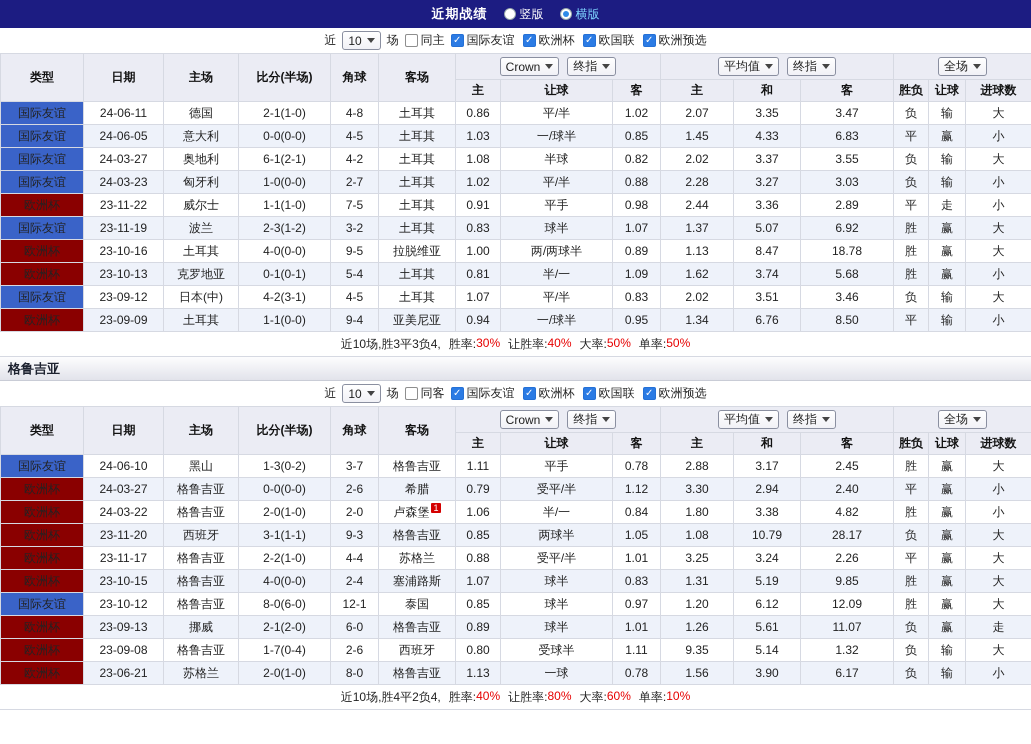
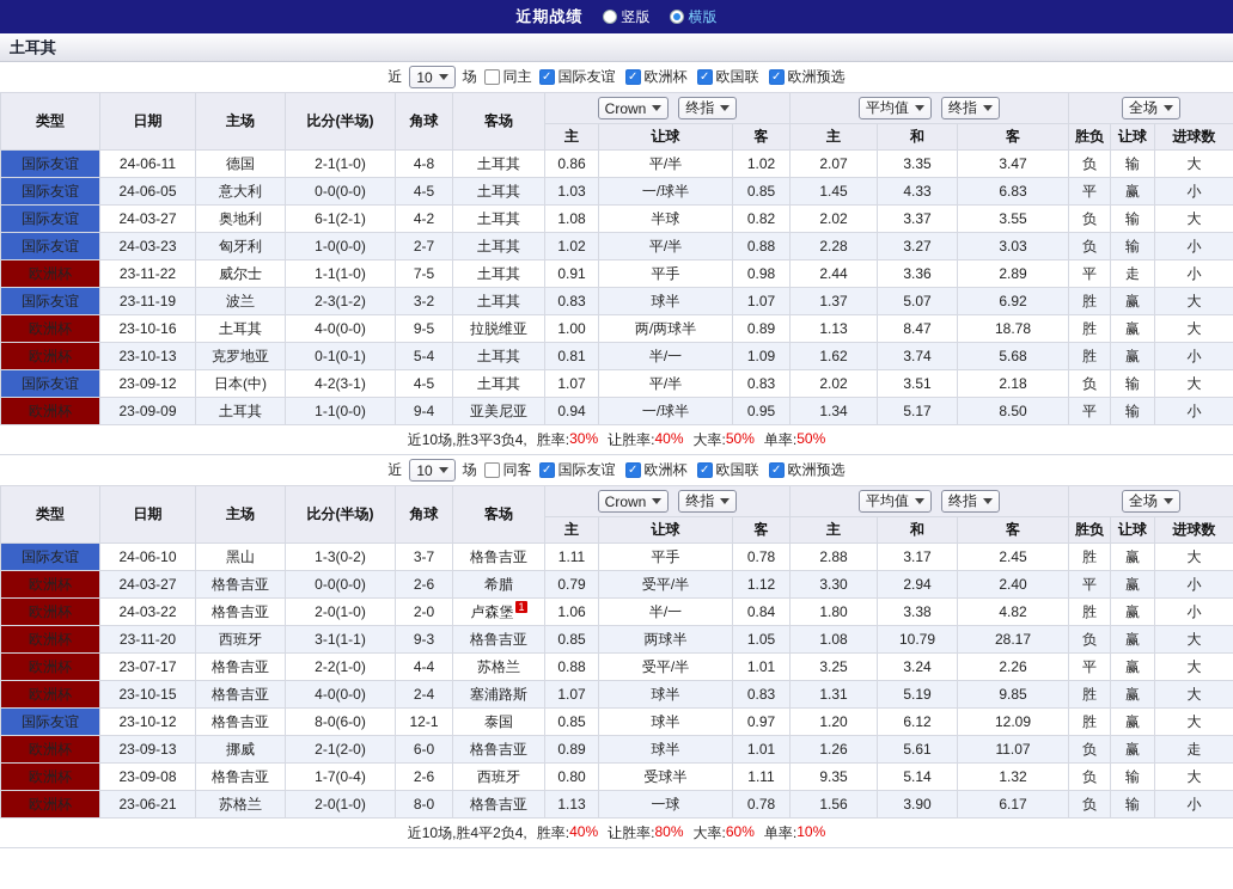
  近期战绩
  竖版
  横版
+ 土耳其
  近
  10
  场
  同主
  国际友谊
  欧洲杯
  欧国联
  欧洲预选
  类型	日期	主场	比分(半场)	角球	客场	Crown 终指	平均值 终指	全场
  主	让球	客	主	和	客	胜负	让球	进球数
  国际友谊	24-06-11	德国	2-1(1-0)	4-8	土耳其	0.86	平/半	1.02	2.07	3.35	3.47	负	输	大
  国际友谊	24-06-05	意大利	0-0(0-0)	4-5	土耳其	1.03	一/球半	0.85	1.45	4.33	6.83	平	赢	小
  国际友谊	24-03-27	奥地利	6-1(2-1)	4-2	土耳其	1.08	半球	0.82	2.02	3.37	3.55	负	输	大
  国际友谊	24-03-23	匈牙利	1-0(0-0)	2-7	土耳其	1.02	平/半	0.88	2.28	3.27	3.03	负	输	小
  欧洲杯	23-11-22	威尔士	1-1(1-0)	7-5	土耳其	0.91	平手	0.98	2.44	3.36	2.89	平	走	小
  国际友谊	23-11-19	波兰	2-3(1-2)	3-2	土耳其	0.83	球半	1.07	1.37	5.07	6.92	胜	赢	大
  欧洲杯	23-10-16	土耳其	4-0(0-0)	9-5	拉脱维亚	1.00	两/两球半	0.89	1.13	8.47	18.78	胜	赢	大
  欧洲杯	23-10-13	克罗地亚	0-1(0-1)	5-4	土耳其	0.81	半/一	1.09	1.62	3.74	5.68	胜	赢	小
- 国际友谊	23-09-12	日本(中)	4-2(3-1)	4-5	土耳其	1.07	平/半	0.83	2.02	3.51	3.46	负	输	大
+ 国际友谊	23-09-12	日本(中)	4-2(3-1)	4-5	土耳其	1.07	平/半	0.83	2.02	3.51	2.18	负	输	大
- 欧洲杯	23-09-09	土耳其	1-1(0-0)	9-4	亚美尼亚	0.94	一/球半	0.95	1.34	6.76	8.50	平	输	小
+ 欧洲杯	23-09-09	土耳其	1-1(0-0)	9-4	亚美尼亚	0.94	一/球半	0.95	1.34	5.17	8.50	平	输	小
  近10场,胜3平3负4,
  胜率:
  30%
  让胜率:
  40%
  大率:
  50%
  单率:
  50%
- 格鲁吉亚
  近
  10
  场
  同客
  国际友谊
  欧洲杯
  欧国联
  欧洲预选
  类型	日期	主场	比分(半场)	角球	客场	Crown 终指	平均值 终指	全场
  主	让球	客	主	和	客	胜负	让球	进球数
  国际友谊	24-06-10	黑山	1-3(0-2)	3-7	格鲁吉亚	1.11	平手	0.78	2.88	3.17	2.45	胜	赢	大
  欧洲杯	24-03-27	格鲁吉亚	0-0(0-0)	2-6	希腊	0.79	受平/半	1.12	3.30	2.94	2.40	平	赢	小
  欧洲杯	24-03-22	格鲁吉亚	2-0(1-0)	2-0	卢森堡 1	1.06	半/一	0.84	1.80	3.38	4.82	胜	赢	小
  欧洲杯	23-11-20	西班牙	3-1(1-1)	9-3	格鲁吉亚	0.85	两球半	1.05	1.08	10.79	28.17	负	赢	大
- 欧洲杯	23-11-17	格鲁吉亚	2-2(1-0)	4-4	苏格兰	0.88	受平/半	1.01	3.25	3.24	2.26	平	赢	大
+ 欧洲杯	23-07-17	格鲁吉亚	2-2(1-0)	4-4	苏格兰	0.88	受平/半	1.01	3.25	3.24	2.26	平	赢	大
  欧洲杯	23-10-15	格鲁吉亚	4-0(0-0)	2-4	塞浦路斯	1.07	球半	0.83	1.31	5.19	9.85	胜	赢	大
  国际友谊	23-10-12	格鲁吉亚	8-0(6-0)	12-1	泰国	0.85	球半	0.97	1.20	6.12	12.09	胜	赢	大
  欧洲杯	23-09-13	挪威	2-1(2-0)	6-0	格鲁吉亚	0.89	球半	1.01	1.26	5.61	11.07	负	赢	走
  欧洲杯	23-09-08	格鲁吉亚	1-7(0-4)	2-6	西班牙	0.80	受球半	1.11	9.35	5.14	1.32	负	输	大
  欧洲杯	23-06-21	苏格兰	2-0(1-0)	8-0	格鲁吉亚	1.13	一球	0.78	1.56	3.90	6.17	负	输	小
  近10场,胜4平2负4,
  胜率:
  40%
  让胜率:
  80%
  大率:
  60%
  单率:
  10%
